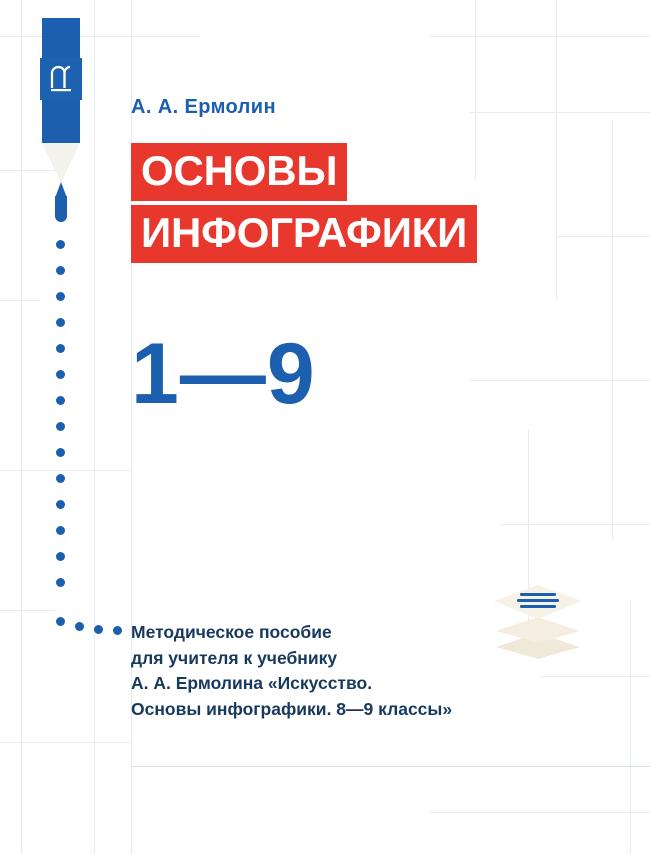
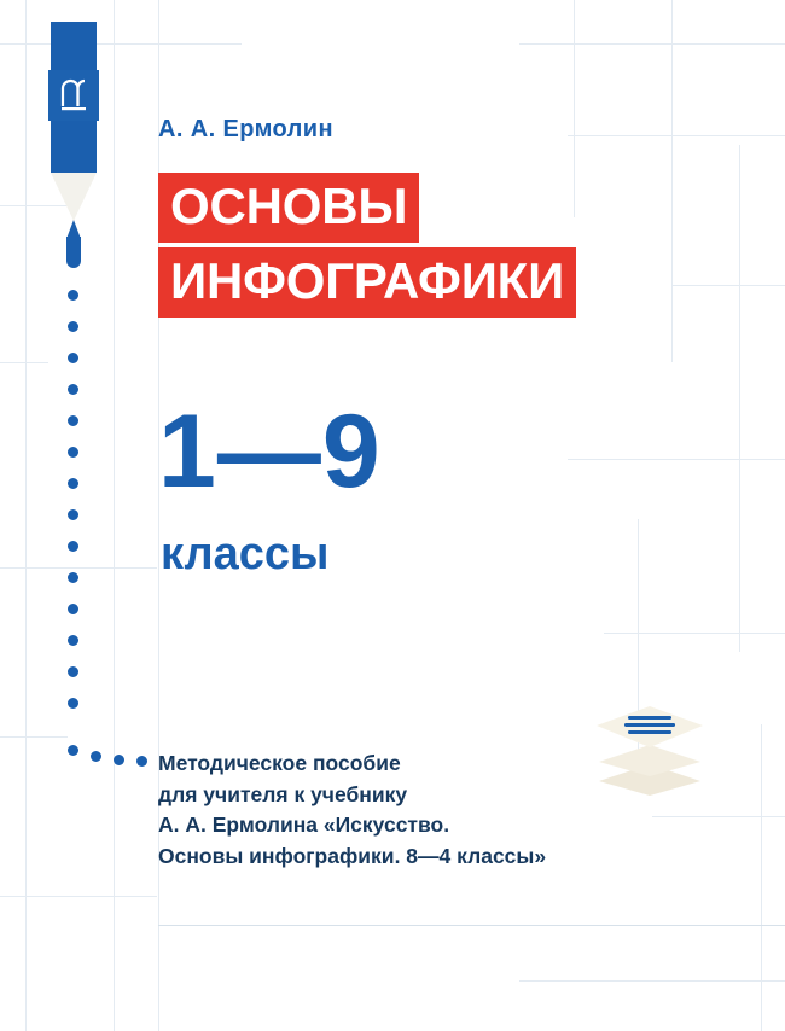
  А. А. Ермолин
  ОСНОВЫ
  ИНФОГРАФИКИ
  1—9
+ классы
  Методическое пособие
  для учителя к учебнику
  А. А. Ермолина «Искусство.
- Основы инфографики. 8—9 классы»
+ Основы инфографики. 8—4 классы»
